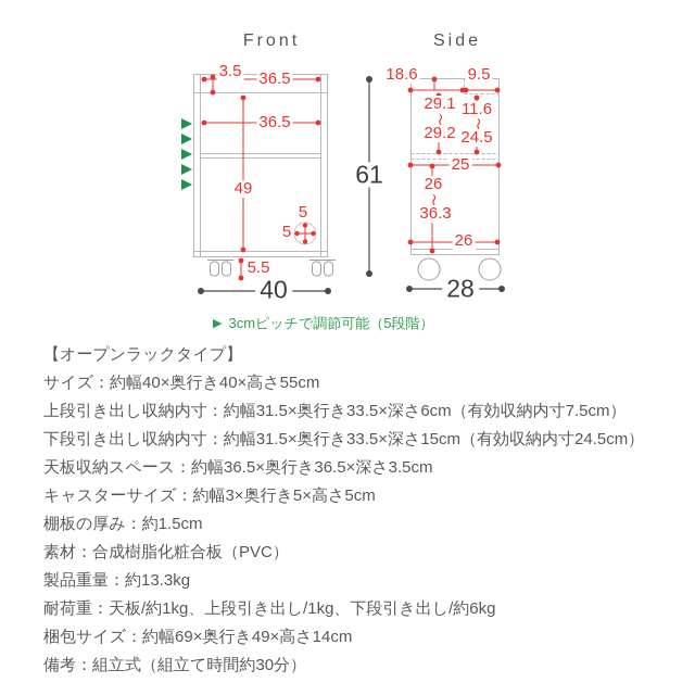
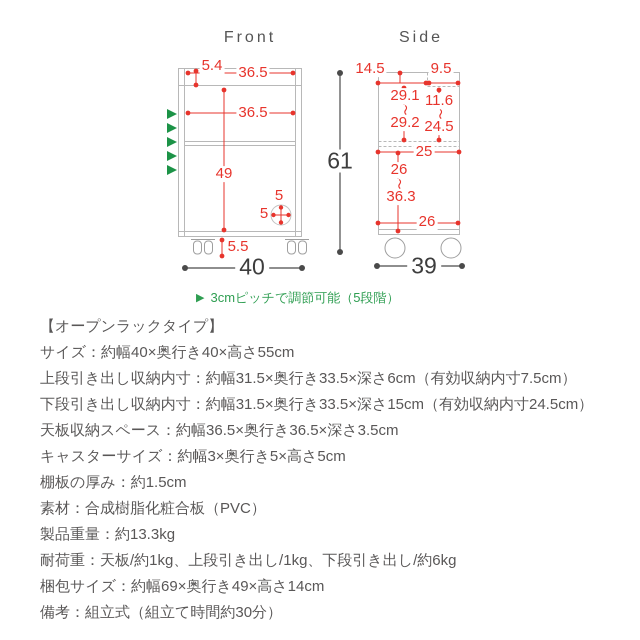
  Front
  Side
- 3.5
+ 5.4
  36.5
  36.5
  49
  5
  5
  5.5
  40
  61
- 18.6
+ 14.5
  9.5
  29.1
  29.2
  11.6
  24.5
  25
  26
  36.3
  26
- 28
+ 39
  ▶
  3cmピッチで調節可能（5段階）
  【オープンラックタイプ】
  サイズ：約幅40×奥行き40×高さ55cm
  上段引き出し収納内寸：約幅31.5×奥行き33.5×深さ6cm（有効収納内寸7.5cm）
  下段引き出し収納内寸：約幅31.5×奥行き33.5×深さ15cm（有効収納内寸24.5cm）
  天板収納スペース：約幅36.5×奥行き36.5×深さ3.5cm
  キャスターサイズ：約幅3×奥行き5×高さ5cm
  棚板の厚み：約1.5cm
  素材：合成樹脂化粧合板（PVC）
  製品重量：約13.3kg
  耐荷重：天板/約1kg、上段引き出し/1kg、下段引き出し/約6kg
  梱包サイズ：約幅69×奥行き49×高さ14cm
  備考：組立式（組立て時間約30分）
